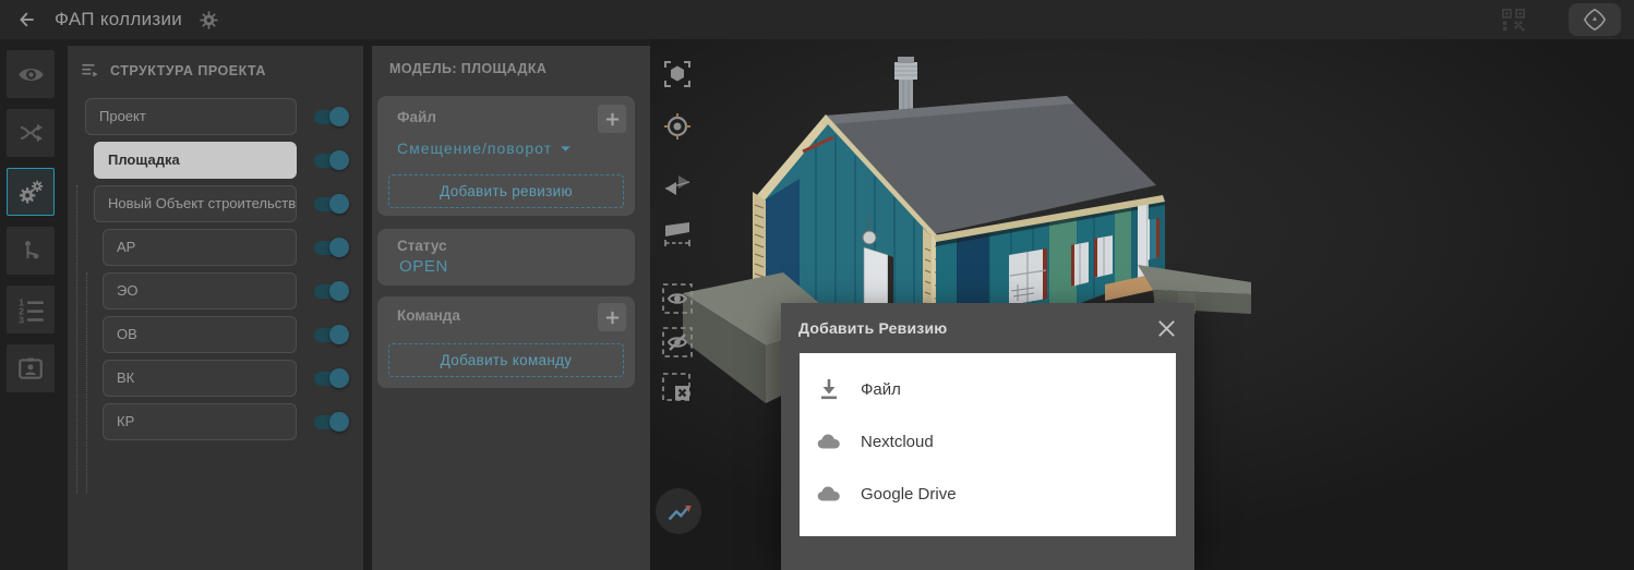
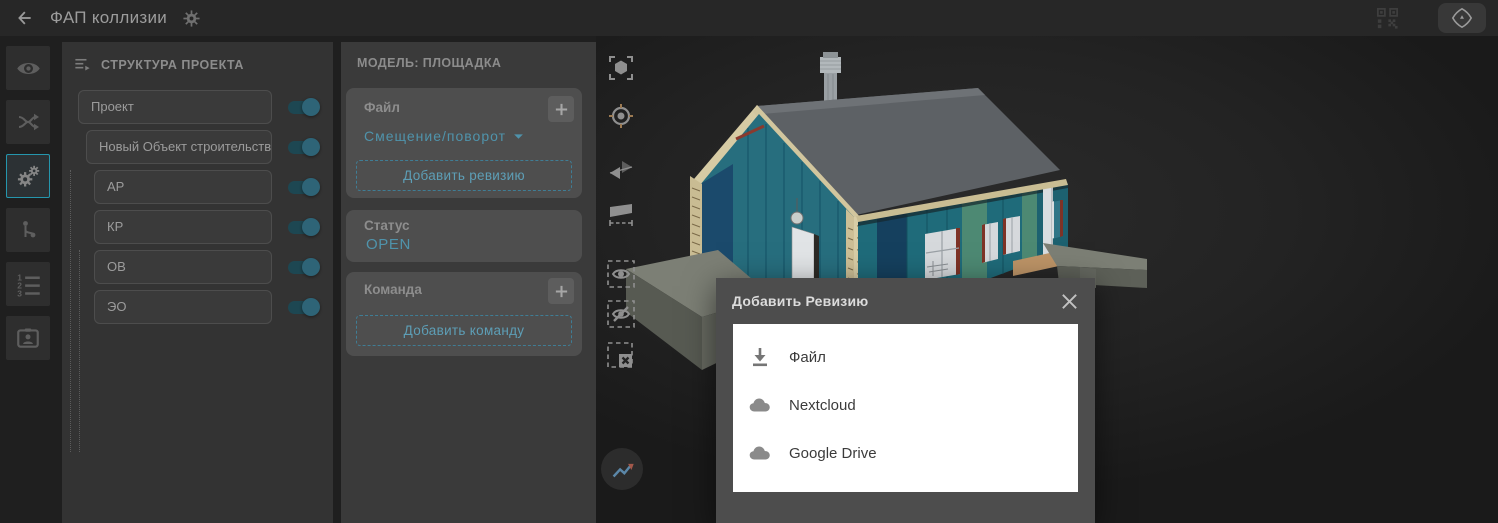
  ФАП коллизии
  1
  2
  3
  СТРУКТУРА ПРОЕКТА
  Проект
- Площадка
  Новый Объект строительств
  АР
- ЭО
+ КР
  ОВ
- ВК
- КР
+ ЭО
  МОДЕЛЬ: ПЛОЩАДКА
  Файл
  Смещение/поворот
  Добавить ревизию
  Статус
  OPEN
  Команда
  Добавить команду
  Добавить Ревизию
  Файл
  Nextcloud
  Google Drive
